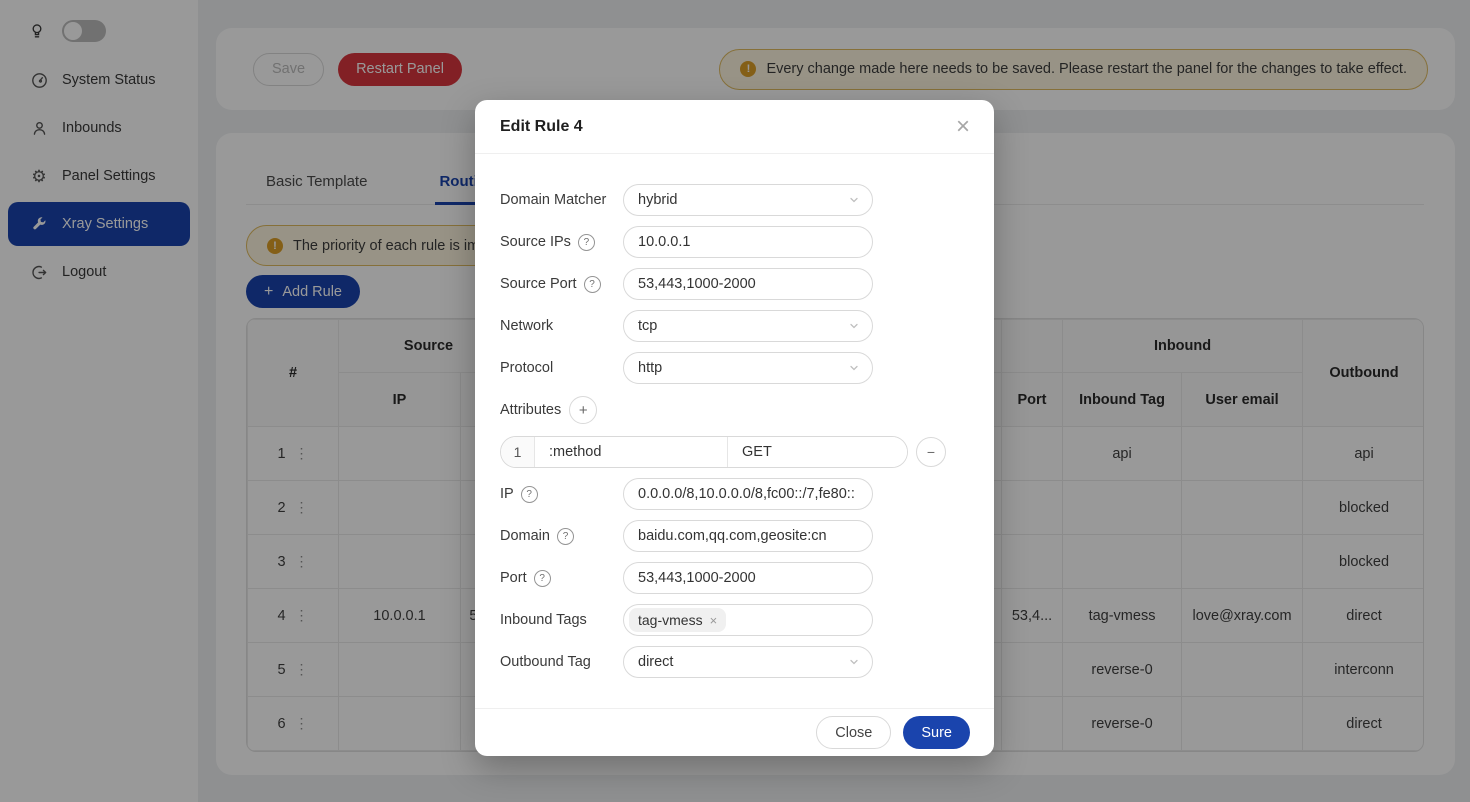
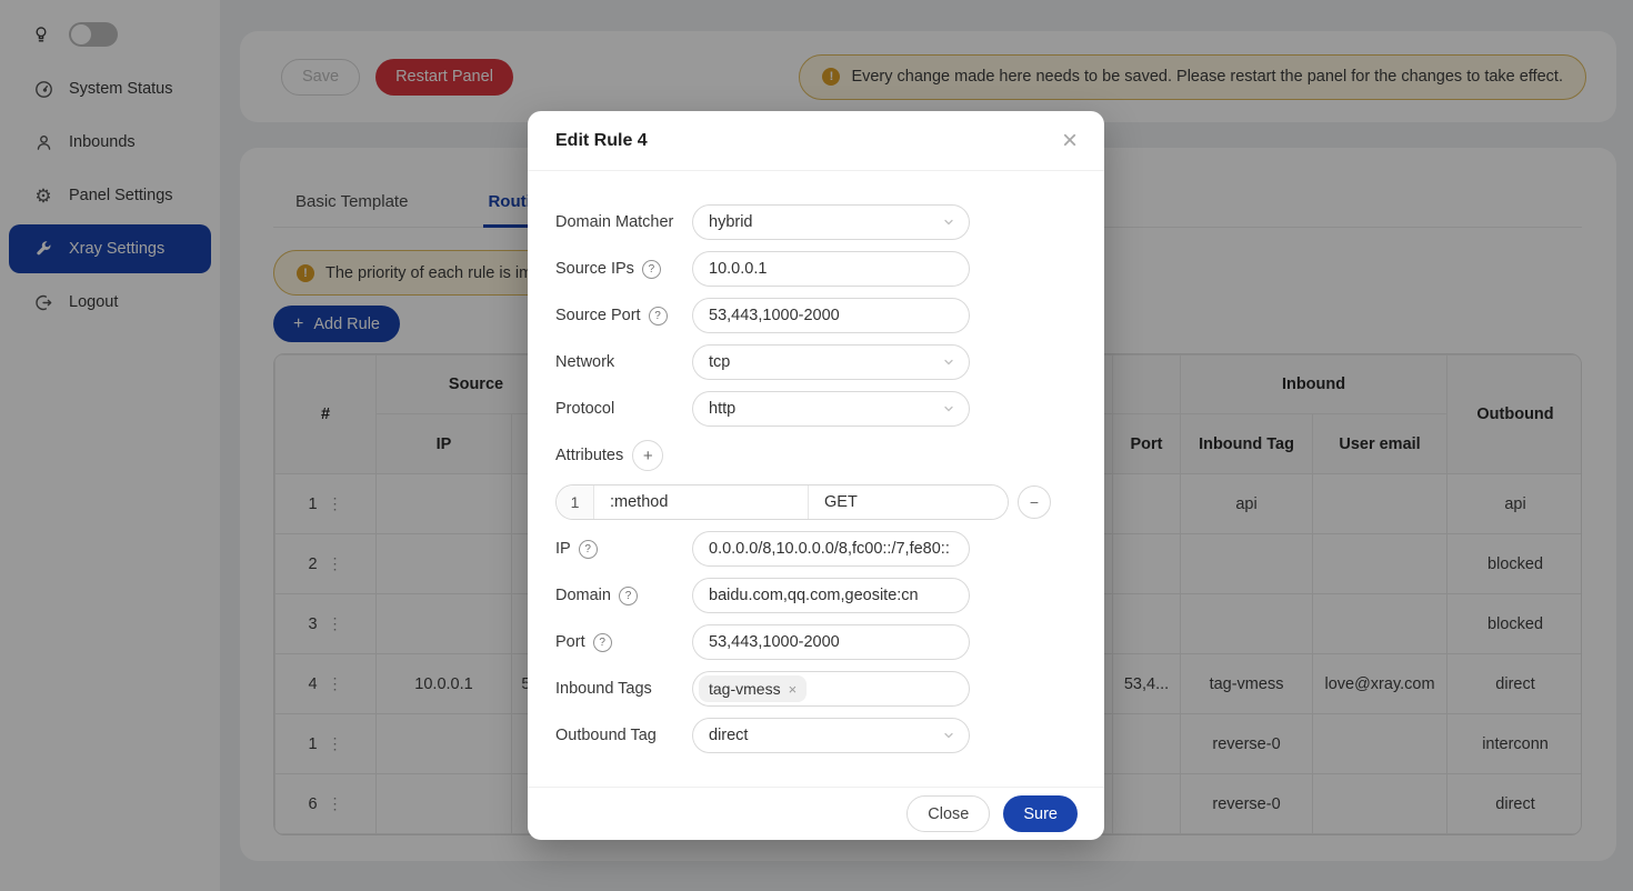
  System Status
  Inbounds
  ⚙
  Panel Settings
  Xray Settings
  Logout
  Save
  Restart Panel
  !
  Every change made here needs to be saved. Please restart the panel for the changes to take effect.
  Basic Template
  !
  The priority of each rule is im
  +
  Add Rule
  #	Source			Inbound	Outbound
  IP			Port	Inbound Tag	User email
  1 ⋮					api		api
  2 ⋮							blocked
  3 ⋮							blocked
  4 ⋮	10.0.0.1	5		53,4...	tag-vmess	love@xray.com	direct
- 5 ⋮					reverse-0		interconn
+ 1 ⋮					reverse-0		interconn
  6 ⋮					reverse-0		direct
  Edit Rule 4
  ×
  Domain Matcher
  hybrid
  Source IPs
  ?
  10.0.0.1
  Source Port
  ?
  53,443,1000-2000
  Network
  tcp
  Protocol
  http
  Attributes
  +
  1
  :method
  GET
  −
  IP
  ?
  0.0.0.0/8,10.0.0.0/8,fc00::/7,fe80::
  Domain
  ?
  baidu.com,qq.com,geosite:cn
  Port
  ?
  53,443,1000-2000
  Inbound Tags
  tag-vmess
  ×
  Outbound Tag
  direct
  Close
  Sure
